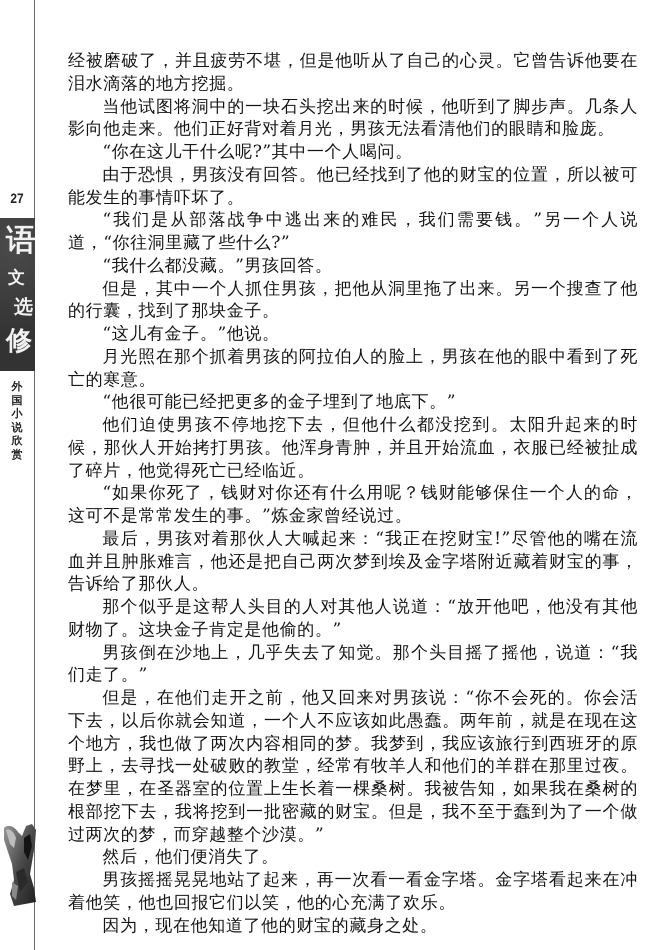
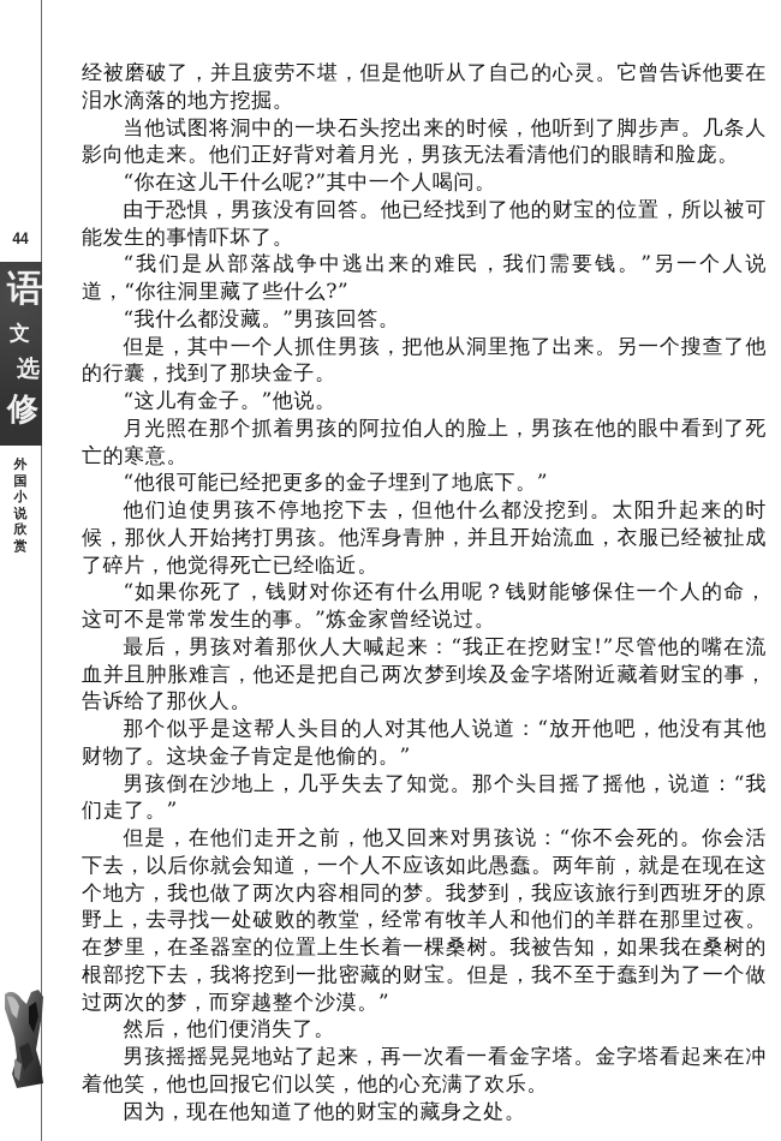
- 27
+ 44
  语
  文
  选
  修
  外国小说欣赏
  经被磨破了，并且疲劳不堪，但是他听从了自己的心灵。它曾告诉他要在泪水滴落的地方挖掘。
  当他试图将洞中的一块石头挖出来的时候，他听到了脚步声。几条人影向他走来。他们正好背对着月光，男孩无法看清他们的眼睛和脸庞。
  “你在这儿干什么呢?”其中一个人喝问。
  由于恐惧，男孩没有回答。他已经找到了他的财宝的位置，所以被可能发生的事情吓坏了。
  “我们是从部落战争中逃出来的难民，我们需要钱。”另一个人说道，“你往洞里藏了些什么?”
  “我什么都没藏。”男孩回答。
  但是，其中一个人抓住男孩，把他从洞里拖了出来。另一个搜查了他的行囊，找到了那块金子。
  “这儿有金子。”他说。
  月光照在那个抓着男孩的阿拉伯人的脸上，男孩在他的眼中看到了死亡的寒意。
  “他很可能已经把更多的金子埋到了地底下。”
  他们迫使男孩不停地挖下去，但他什么都没挖到。太阳升起来的时候，那伙人开始拷打男孩。他浑身青肿，并且开始流血，衣服已经被扯成了碎片，他觉得死亡已经临近。
  “如果你死了，钱财对你还有什么用呢？钱财能够保住一个人的命，这可不是常常发生的事。”炼金家曾经说过。
  最后，男孩对着那伙人大喊起来：“我正在挖财宝!”尽管他的嘴在流血并且肿胀难言，他还是把自己两次梦到埃及金字塔附近藏着财宝的事，告诉给了那伙人。
  那个似乎是这帮人头目的人对其他人说道：“放开他吧，他没有其他财物了。这块金子肯定是他偷的。”
  男孩倒在沙地上，几乎失去了知觉。那个头目摇了摇他，说道：“我们走了。”
  但是，在他们走开之前，他又回来对男孩说：“你不会死的。你会活下去，以后你就会知道，一个人不应该如此愚蠢。两年前，就是在现在这个地方，我也做了两次内容相同的梦。我梦到，我应该旅行到西班牙的原野上，去寻找一处破败的教堂，经常有牧羊人和他们的羊群在那里过夜。在梦里，在圣器室的位置上生长着一棵桑树。我被告知，如果我在桑树的根部挖下去，我将挖到一批密藏的财宝。但是，我不至于蠢到为了一个做过两次的梦，而穿越整个沙漠。”
  然后，他们便消失了。
  男孩摇摇晃晃地站了起来，再一次看一看金字塔。金字塔看起来在冲着他笑，他也回报它们以笑，他的心充满了欢乐。
  因为，现在他知道了他的财宝的藏身之处。
